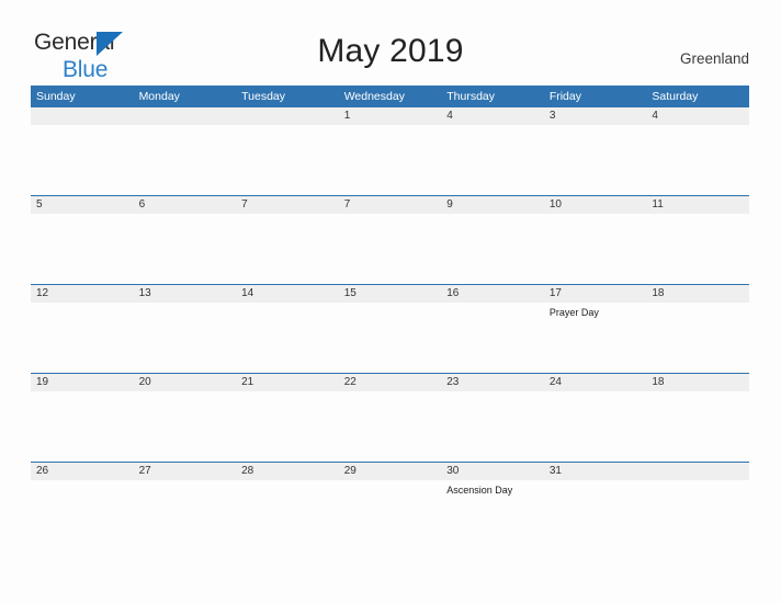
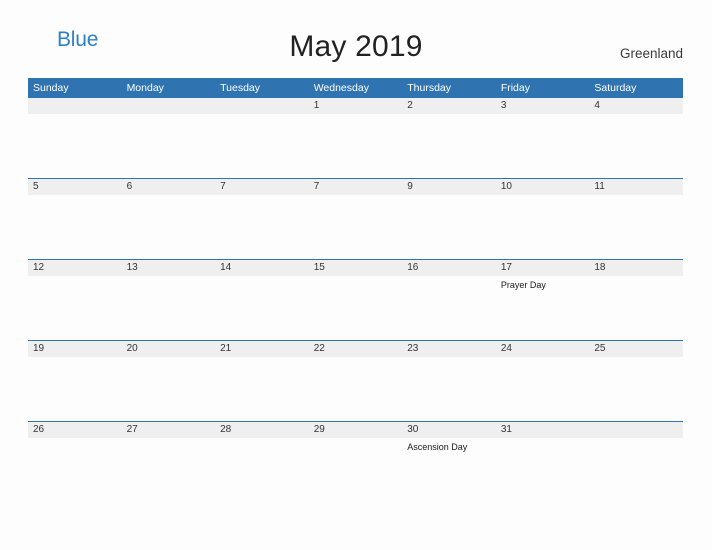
- General
  Blue
  May 2019
  Greenland
  Sunday	Monday	Tuesday	Wednesday	Thursday	Friday	Saturday
- 			1	4	3	4
+ 			1	2	3	4
  5	6	7	7	9	10	11
  12	13	14	15	16	17Prayer Day	18
- 19	20	21	22	23	24	18
+ 19	20	21	22	23	24	25
  26	27	28	29	30Ascension Day	31
